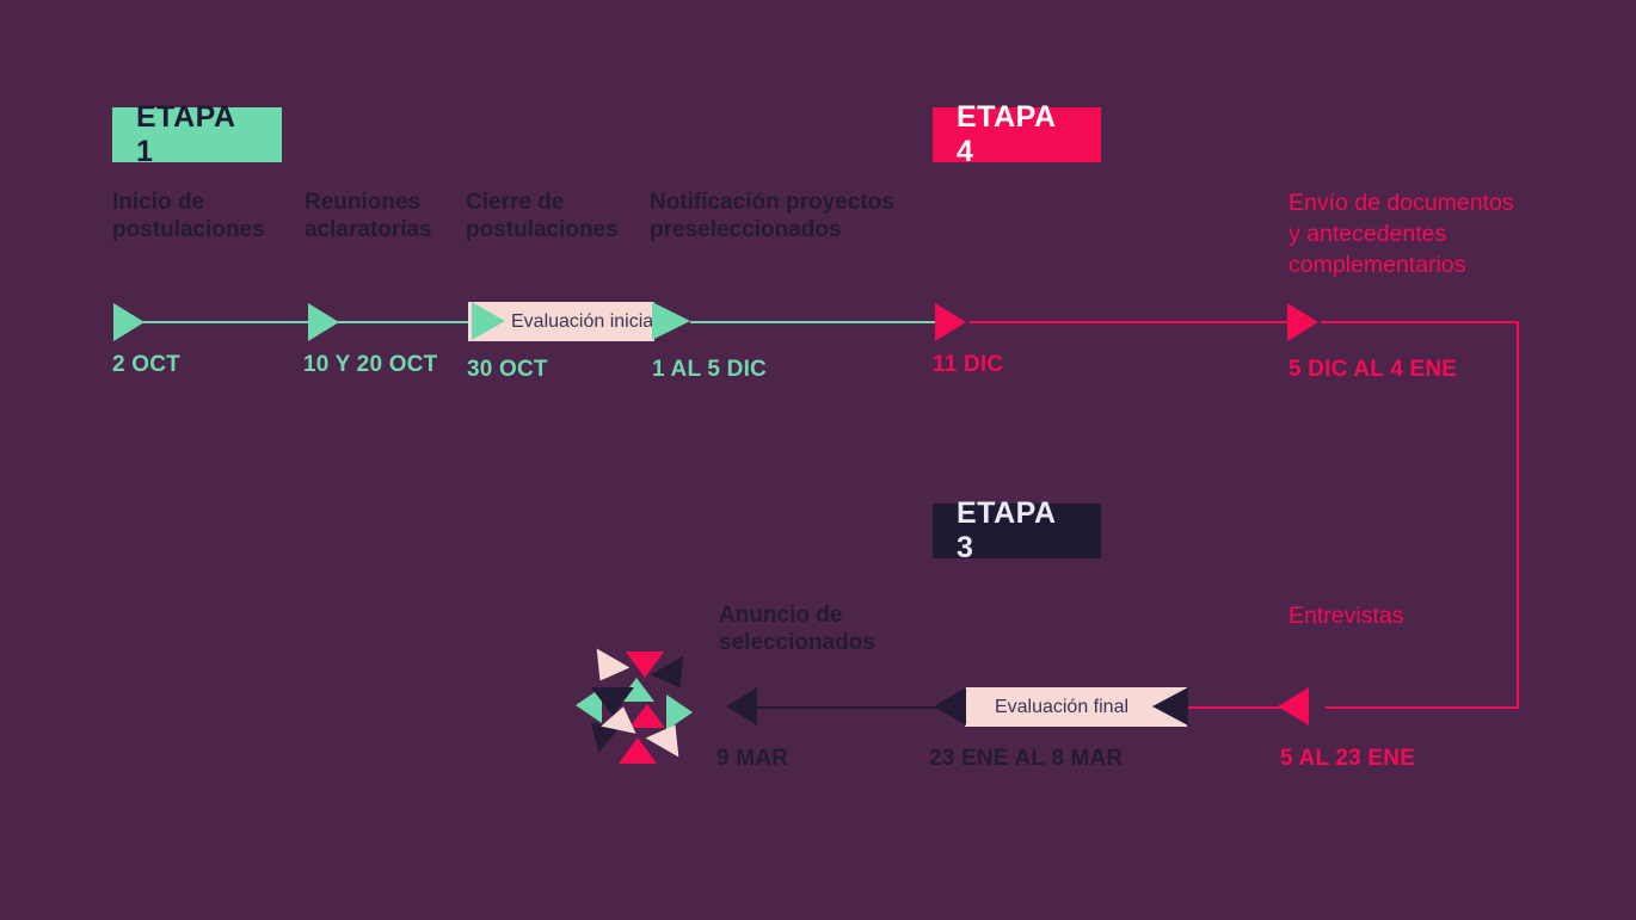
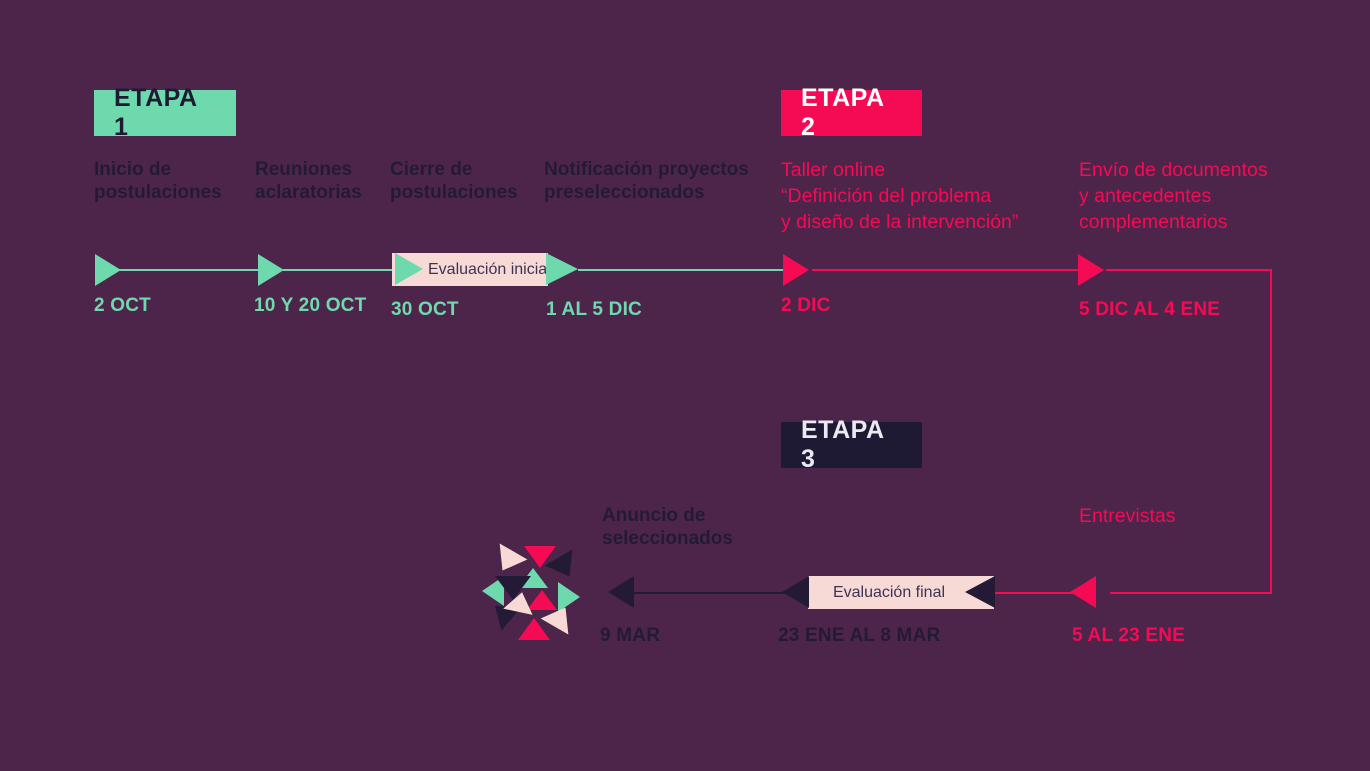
  ETAPA 1
  Inicio de
  postulaciones
  Reuniones
  aclaratorias
  Cierre de
  postulaciones
  Notificación proyectos
  preseleccionados
- ETAPA 4
+ ETAPA 2
+ Taller online
+ “Definición del problema
+ y diseño de la intervención”
  Envío de documentos
  y antecedentes
  complementarios
  Evaluación inicial
  2 OCT
  10 Y 20 OCT
  30 OCT
  1 AL 5 DIC
- 11 DIC
+ 2 DIC
  5 DIC AL 4 ENE
  ETAPA 3
  Anuncio de
  seleccionados
  Entrevistas
  Evaluación final
  9 MAR
  23 ENE AL 8 MAR
  5 AL 23 ENE
